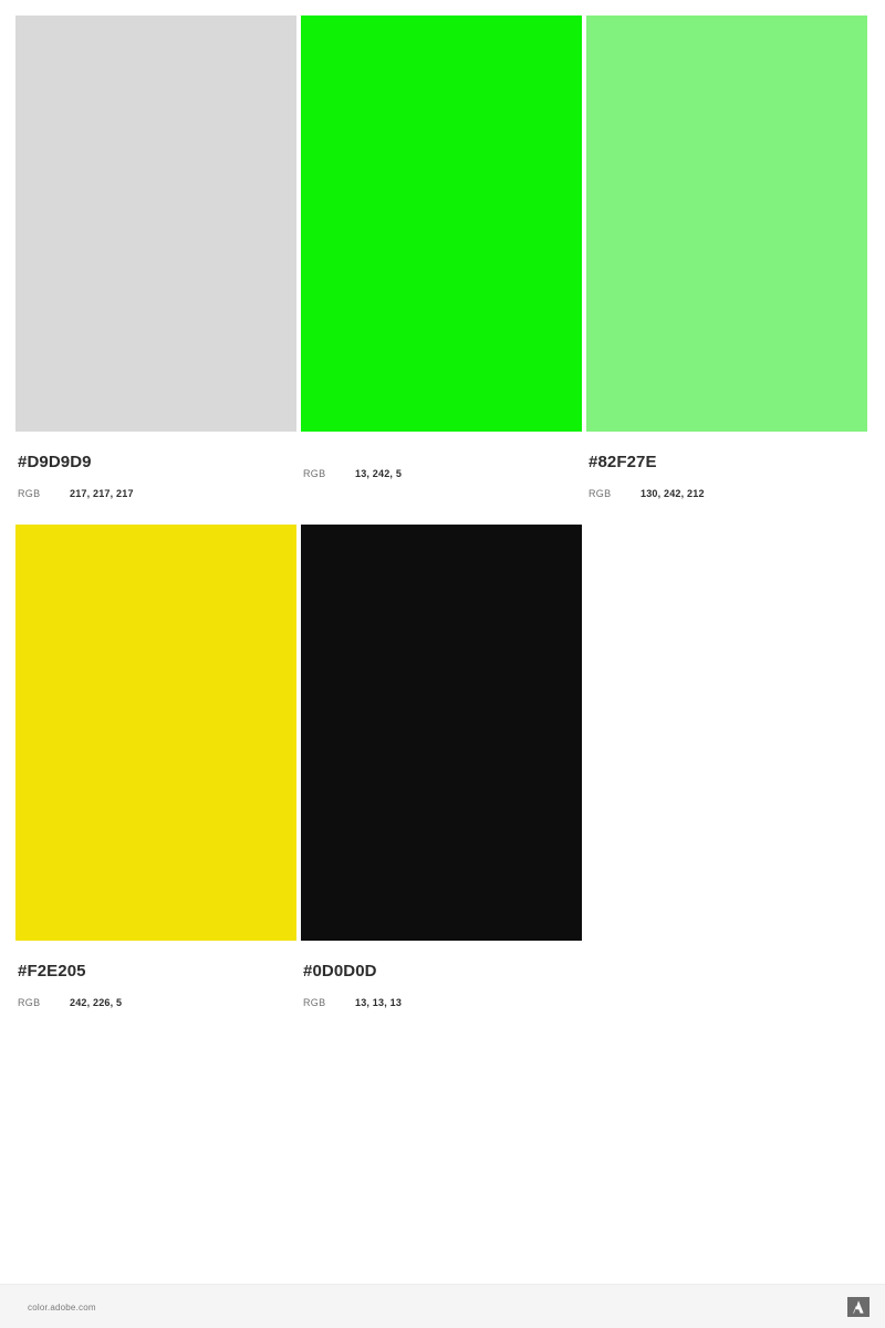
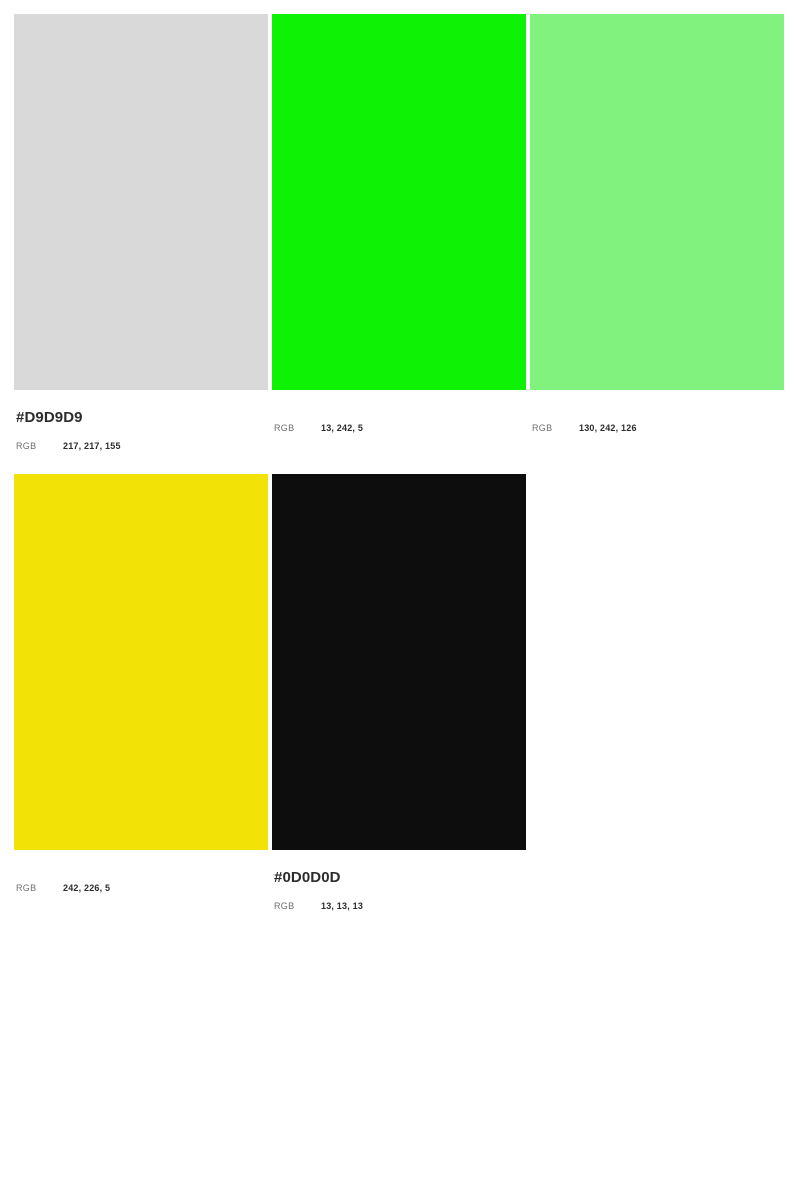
  #D9D9D9
  RGB
- 217, 217, 217
+ 217, 217, 155
  RGB
  13, 242, 5
- #82F27E
  RGB
- 130, 242, 212
+ 130, 242, 126
- #F2E205
  RGB
  242, 226, 5
  #0D0D0D
  RGB
  13, 13, 13
- color.adobe.com
